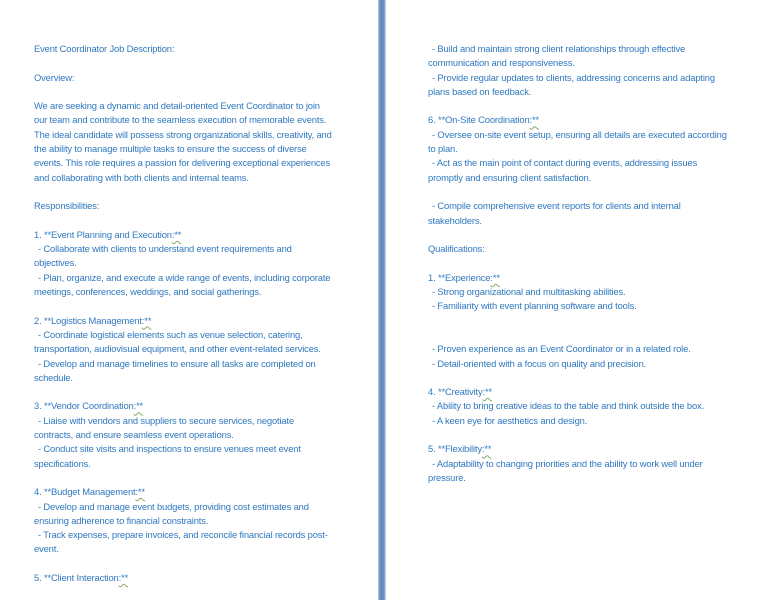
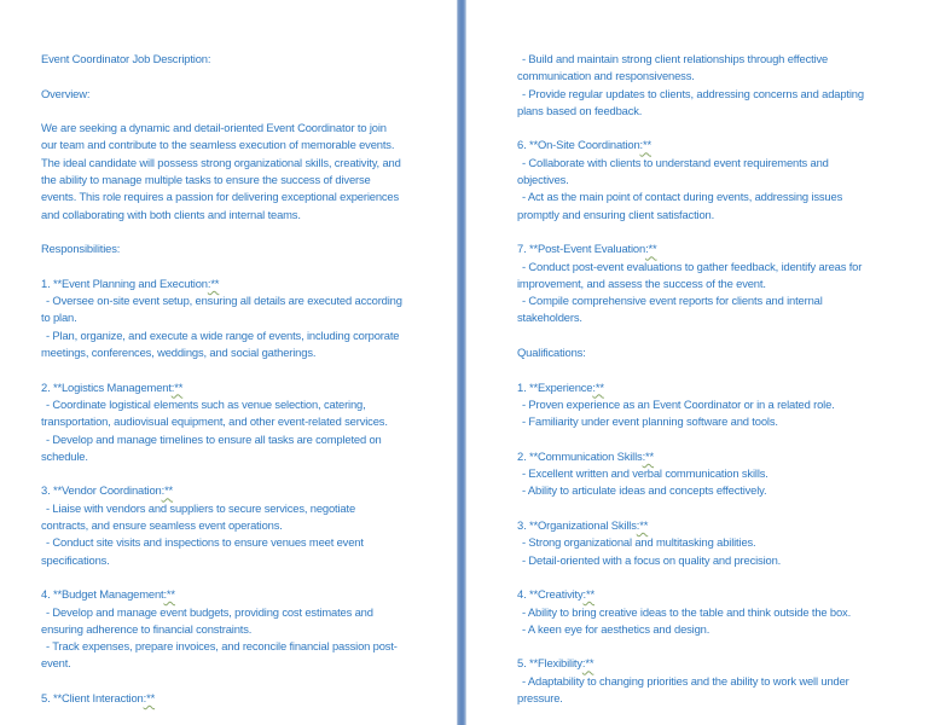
  Event Coordinator Job Description:
  Overview:
  We are seeking a dynamic and detail-oriented Event Coordinator to join our team and contribute to the seamless execution of memorable events. The ideal candidate will possess strong organizational skills, creativity, and the ability to manage multiple tasks to ensure the success of diverse events. This role requires a passion for delivering exceptional experiences and collaborating with both clients and internal teams.
  Responsibilities:
  1. **Event Planning and Execution:**
- - Collaborate with clients to understand event requirements and objectives.
+ - Oversee on-site event setup, ensuring all details are executed according to plan.
  - Plan, organize, and execute a wide range of events, including corporate meetings, conferences, weddings, and social gatherings.
  2. **Logistics Management:**
  - Coordinate logistical elements such as venue selection, catering, transportation, audiovisual equipment, and other event-related services.
  - Develop and manage timelines to ensure all tasks are completed on schedule.
  3. **Vendor Coordination:**
  - Liaise with vendors and suppliers to secure services, negotiate contracts, and ensure seamless event operations.
  - Conduct site visits and inspections to ensure venues meet event specifications.
  4. **Budget Management:**
  - Develop and manage event budgets, providing cost estimates and ensuring adherence to financial constraints.
- - Track expenses, prepare invoices, and reconcile financial records post-event.
+ - Track expenses, prepare invoices, and reconcile financial passion post-event.
  5. **Client Interaction:**
  - Build and maintain strong client relationships through effective communication and responsiveness.
  - Provide regular updates to clients, addressing concerns and adapting plans based on feedback.
  6. **On-Site Coordination:**
- - Oversee on-site event setup, ensuring all details are executed according to plan.
+ - Collaborate with clients to understand event requirements and objectives.
  - Act as the main point of contact during events, addressing issues promptly and ensuring client satisfaction.
+ 7. **Post-Event Evaluation:**
+ - Conduct post-event evaluations to gather feedback, identify areas for improvement, and assess the success of the event.
  - Compile comprehensive event reports for clients and internal stakeholders.
  Qualifications:
  1. **Experience:**
- - Strong organizational and multitasking abilities.
+ - Proven experience as an Event Coordinator or in a related role.
- - Familiarity with event planning software and tools.
+ - Familiarity under event planning software and tools.
+ 2. **Communication Skills:**
+ - Excellent written and verbal communication skills.
+ - Ability to articulate ideas and concepts effectively.
+ 3. **Organizational Skills:**
- - Proven experience as an Event Coordinator or in a related role.
+ - Strong organizational and multitasking abilities.
  - Detail-oriented with a focus on quality and precision.
  4. **Creativity:**
  - Ability to bring creative ideas to the table and think outside the box.
  - A keen eye for aesthetics and design.
  5. **Flexibility:**
  - Adaptability to changing priorities and the ability to work well under pressure.
